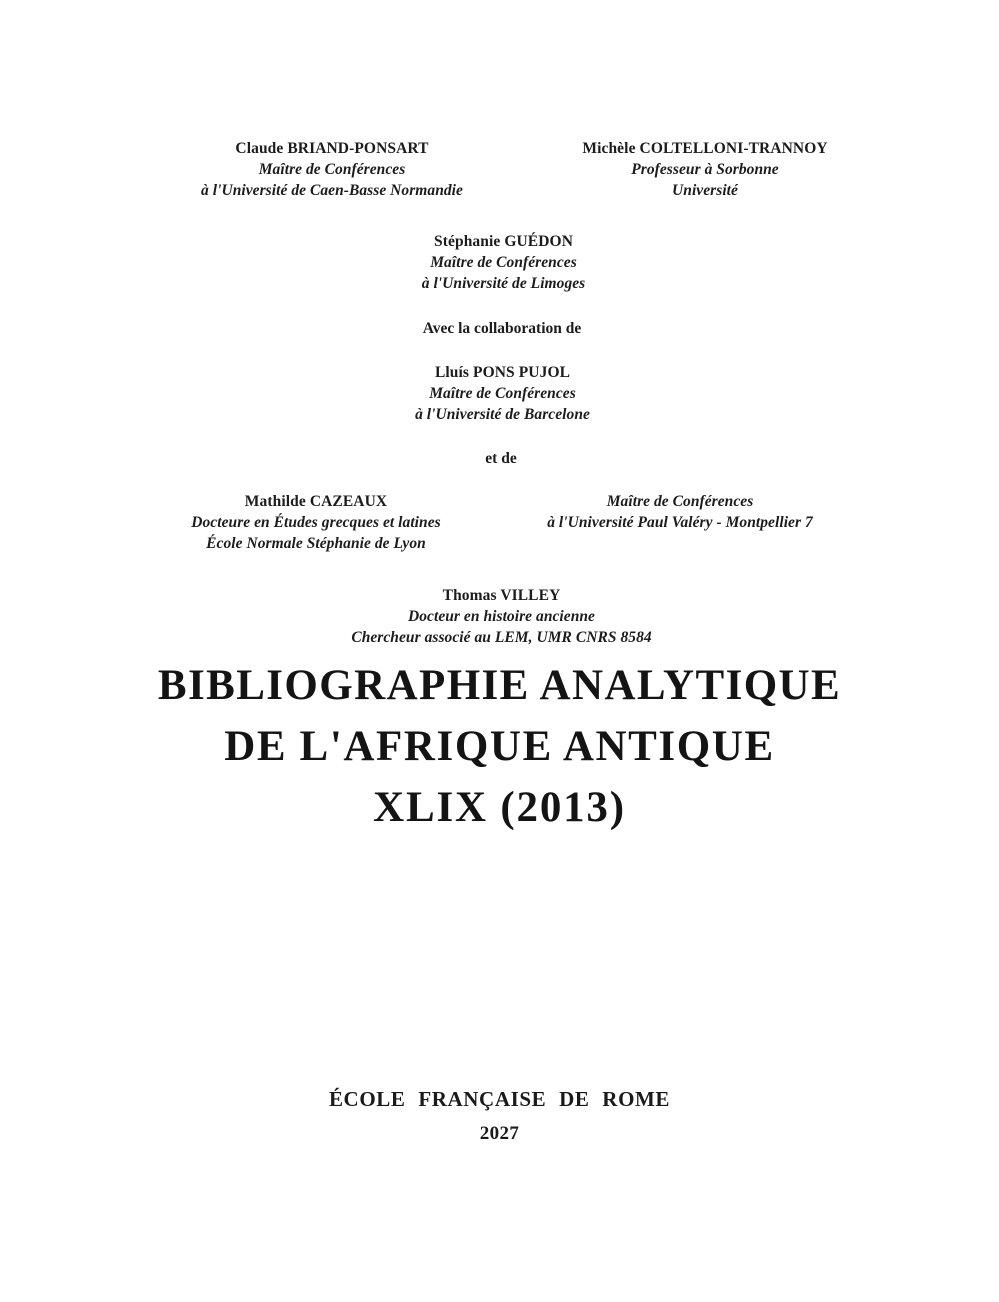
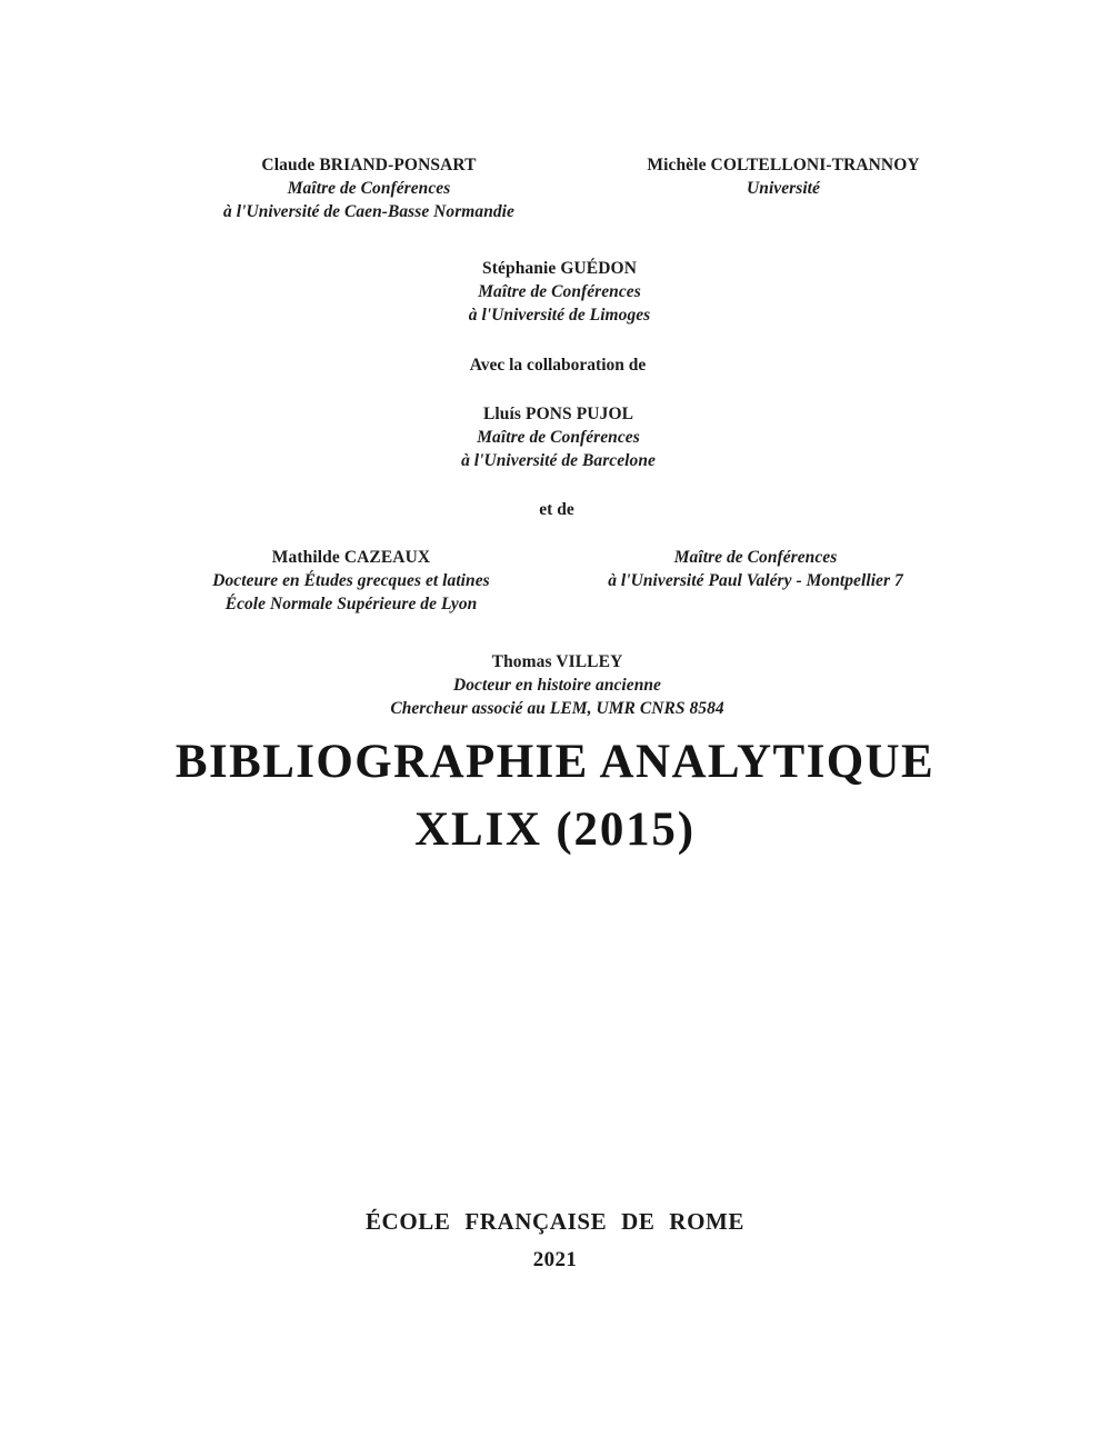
  Claude BRIAND-PONSART
  Maître de Conférences
  à l'Université de Caen-Basse Normandie
  Michèle COLTELLONI-TRANNOY
- Professeur à Sorbonne
  Université
  Stéphanie GUÉDON
  Maître de Conférences
  à l'Université de Limoges
  Avec la collaboration de
  Lluís PONS PUJOL
  Maître de Conférences
  à l'Université de Barcelone
  et de
  Mathilde CAZEAUX
  Docteure en Études grecques et latines
- École Normale Stéphanie de Lyon
+ École Normale Supérieure de Lyon
  Maître de Conférences
  à l'Université Paul Valéry - Montpellier 7
  Thomas VILLEY
  Docteur en histoire ancienne
  Chercheur associé au LEM, UMR CNRS 8584
  BIBLIOGRAPHIE ANALYTIQUE
- DE L'AFRIQUE ANTIQUE
- XLIX (2013)
+ XLIX (2015)
  ÉCOLE FRANÇAISE DE ROME
- 2027
+ 2021
